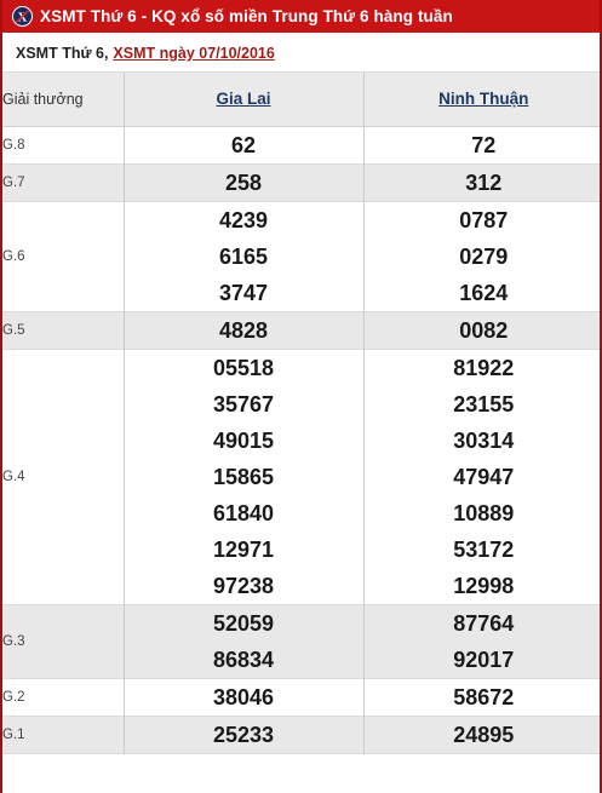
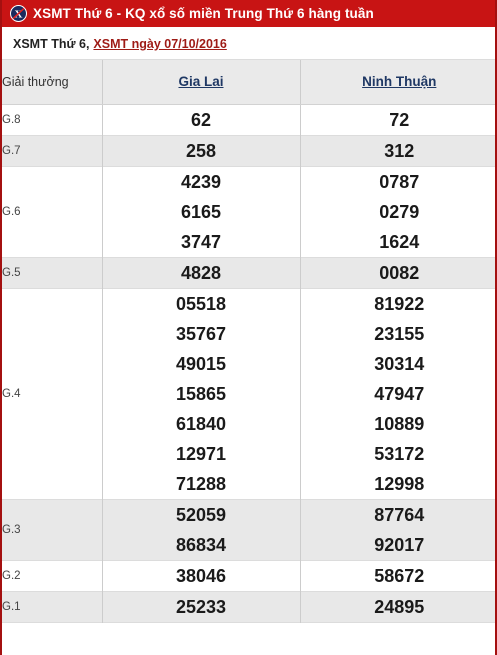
  XSMT Thứ 6 - KQ xổ số miền Trung Thứ 6 hàng tuần
  XSMT Thứ 6,
  XSMT ngày 07/10/2016
  Giải thưởng	Gia Lai	Ninh Thuận
  G.8	62	72
  G.7	258	312
  G.6	423961653747	078702791624
  G.5	4828	0082
- G.4	05518357674901515865618401297197238	81922231553031447947108895317212998
+ G.4	05518357674901515865618401297171288	81922231553031447947108895317212998
  G.3	5205986834	8776492017
  G.2	38046	58672
  G.1	25233	24895
